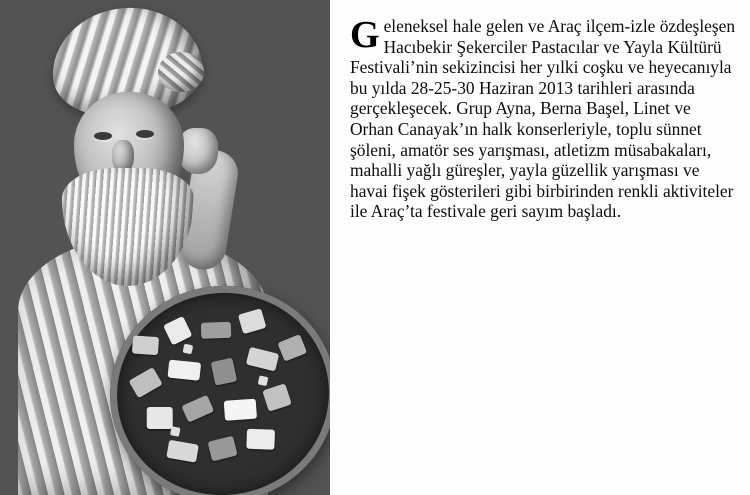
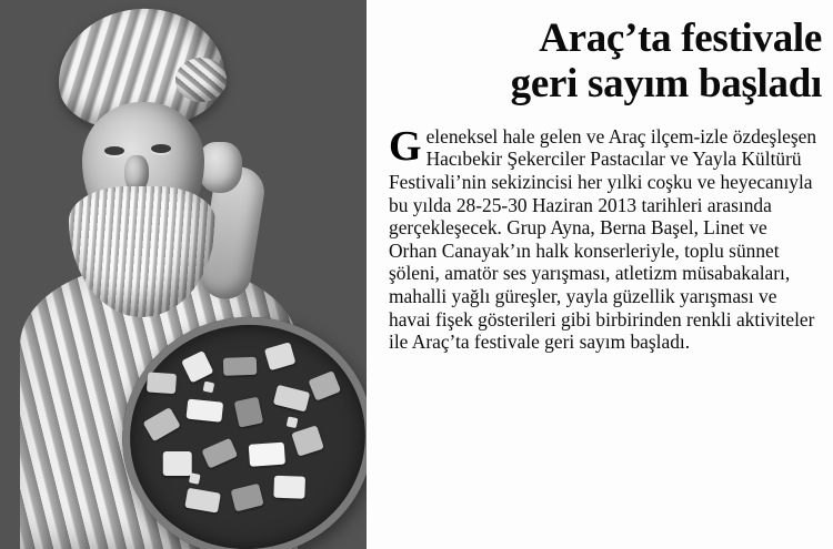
+ Araç’ta festivale
+ geri sayım başladı
  G
  eleneksel hale gelen ve Araç ilçem-izle özdeşleşen Hacıbekir Şekerciler Pastacılar ve Yayla Kültürü Festivali’nin sekizincisi her yılki coşku ve heyecanıyla bu yılda 28-25-30 Haziran 2013 tarihleri arasında gerçekleşecek. Grup Ayna, Berna Başel, Linet ve Orhan Canayak’ın halk konserleriyle, toplu sünnet şöleni, amatör ses yarışması, atletizm müsabakaları, mahalli yağlı güreşler, yayla güzellik yarışması ve havai fişek gösterileri gibi birbirinden renkli aktiviteler ile Araç’ta festivale geri sayım başladı.
